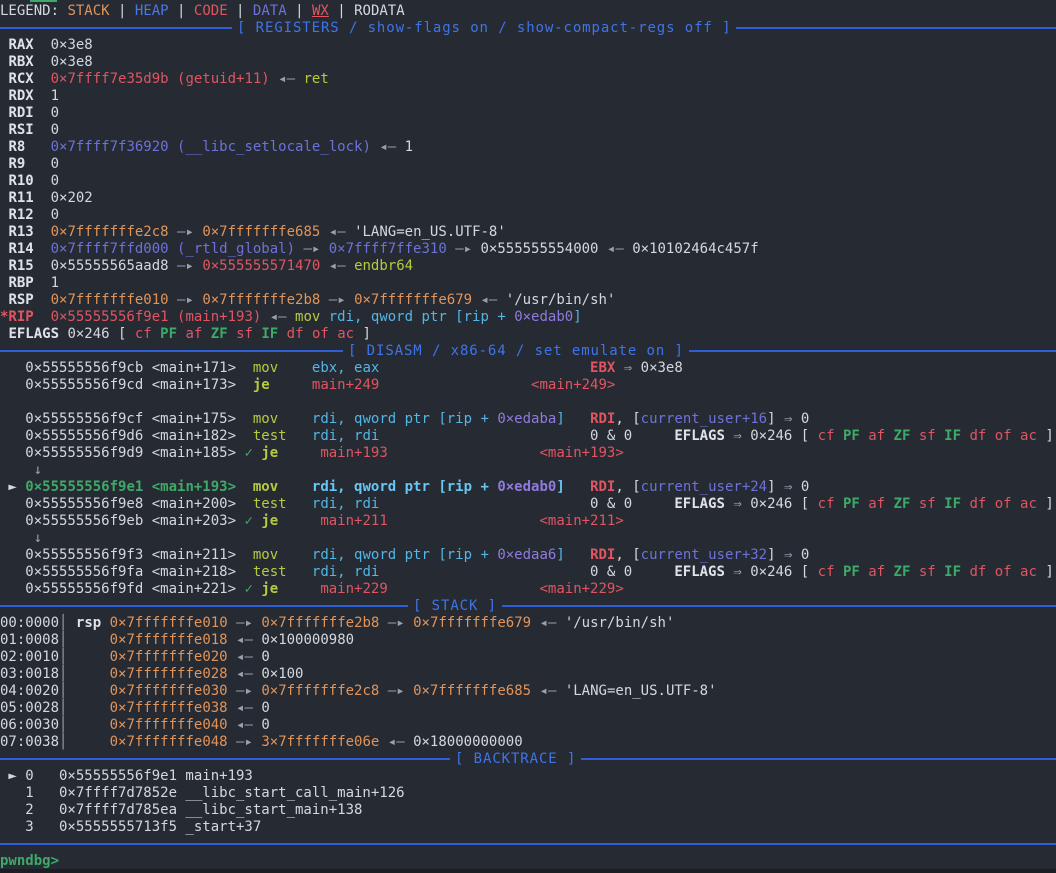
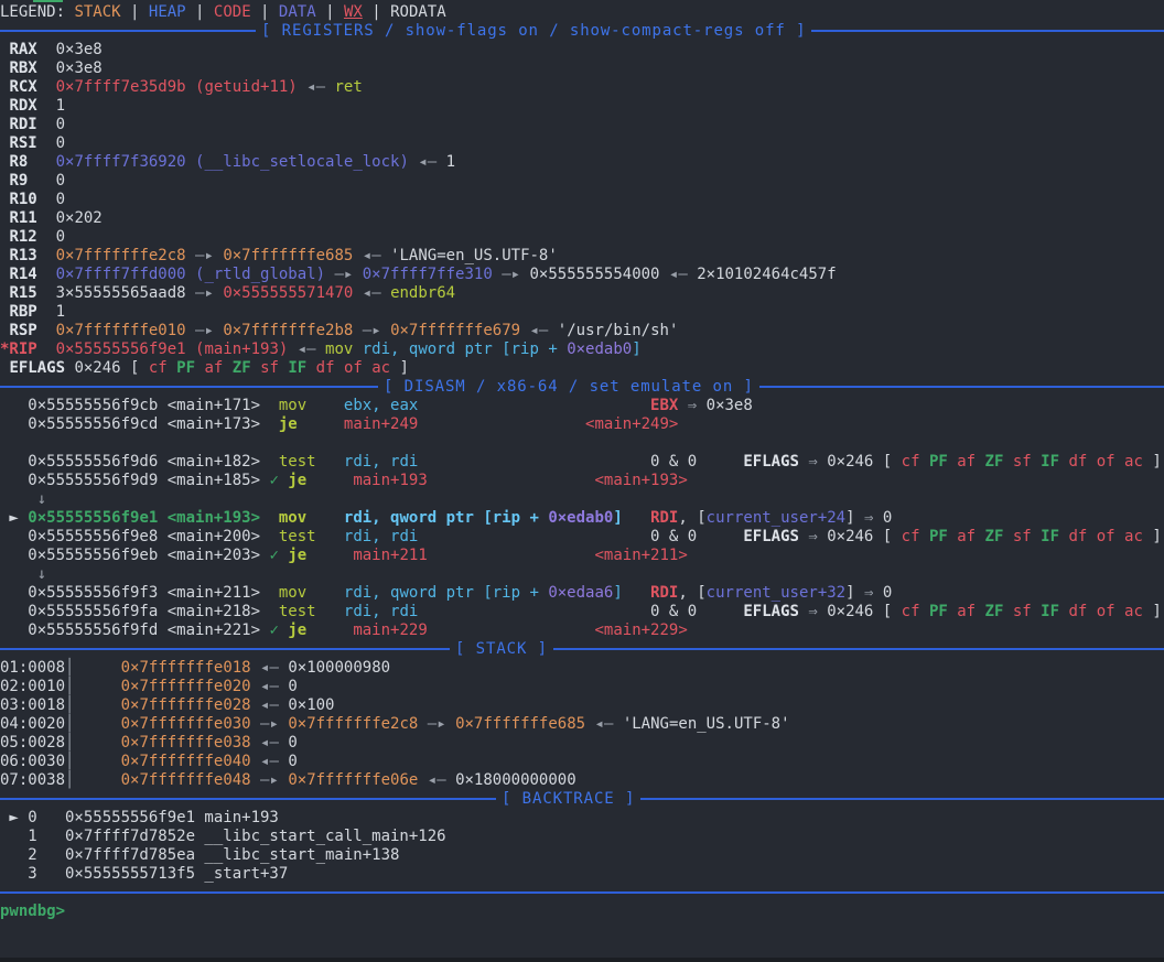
  LEGEND: STACK | HEAP | CODE | DATA | WX | RODATA
  [ REGISTERS / show-flags on / show-compact-regs off ]
  RAX 0×3e8
  RBX 0×3e8
  RCX 0×7ffff7e35d9b (getuid+11) ◂— ret
  RDX 1
  RDI 0
  RSI 0
  R8 0×7ffff7f36920 (__libc_setlocale_lock) ◂— 1
  R9 0
  R10 0
  R11 0×202
  R12 0
  R13 0×7fffffffe2c8 —▸ 0×7fffffffe685 ◂— 'LANG=en_US.UTF-8'
- R14 0×7ffff7ffd000 (_rtld_global) —▸ 0×7ffff7ffe310 —▸ 0×555555554000 ◂— 0×10102464c457f
+ R14 0×7ffff7ffd000 (_rtld_global) —▸ 0×7ffff7ffe310 —▸ 0×555555554000 ◂— 2×10102464c457f
- R15 0×55555565aad8 —▸ 0×555555571470 ◂— endbr64
+ R15 3×55555565aad8 —▸ 0×555555571470 ◂— endbr64
  RBP 1
  RSP 0×7fffffffe010 —▸ 0×7fffffffe2b8 —▸ 0×7fffffffe679 ◂— '/usr/bin/sh'
  *RIP 0×55555556f9e1 (main+193) ◂— mov rdi, qword ptr [rip + 0×edab0]
  EFLAGS 0×246 [ cf PF af ZF sf IF df of ac ]
  [ DISASM / x86-64 / set emulate on ]
  0×55555556f9cb <main+171> mov ebx, eax EBX ⇒ 0×3e8
  0×55555556f9cd <main+173> je main+249 <main+249>
- 0×55555556f9cf <main+175> mov rdi, qword ptr [rip + 0×edaba] RDI, [current_user+16] ⇒ 0
  0×55555556f9d6 <main+182> test rdi, rdi 0 & 0 EFLAGS ⇒ 0×246 [ cf PF af ZF sf IF df of ac ]
  0×55555556f9d9 <main+185> ✓ je main+193 <main+193>
  ↓
  ► 0×55555556f9e1 <main+193> mov rdi, qword ptr [rip + 0×edab0] RDI, [current_user+24] ⇒ 0
  0×55555556f9e8 <main+200> test rdi, rdi 0 & 0 EFLAGS ⇒ 0×246 [ cf PF af ZF sf IF df of ac ]
  0×55555556f9eb <main+203> ✓ je main+211 <main+211>
  ↓
  0×55555556f9f3 <main+211> mov rdi, qword ptr [rip + 0×edaa6] RDI, [current_user+32] ⇒ 0
  0×55555556f9fa <main+218> test rdi, rdi 0 & 0 EFLAGS ⇒ 0×246 [ cf PF af ZF sf IF df of ac ]
  0×55555556f9fd <main+221> ✓ je main+229 <main+229>
  [ STACK ]
- 00:0000│ rsp 0×7fffffffe010 —▸ 0×7fffffffe2b8 —▸ 0×7fffffffe679 ◂— '/usr/bin/sh'
  01:0008│ 0×7fffffffe018 ◂— 0×100000980
  02:0010│ 0×7fffffffe020 ◂— 0
  03:0018│ 0×7fffffffe028 ◂— 0×100
  04:0020│ 0×7fffffffe030 —▸ 0×7fffffffe2c8 —▸ 0×7fffffffe685 ◂— 'LANG=en_US.UTF-8'
  05:0028│ 0×7fffffffe038 ◂— 0
  06:0030│ 0×7fffffffe040 ◂— 0
- 07:0038│ 0×7fffffffe048 —▸ 3×7fffffffe06e ◂— 0×18000000000
+ 07:0038│ 0×7fffffffe048 —▸ 0×7fffffffe06e ◂— 0×18000000000
  [ BACKTRACE ]
  ► 0 0×55555556f9e1 main+193
  1 0×7ffff7d7852e __libc_start_call_main+126
  2 0×7ffff7d785ea __libc_start_main+138
  3 0×5555555713f5 _start+37
  pwndbg>
